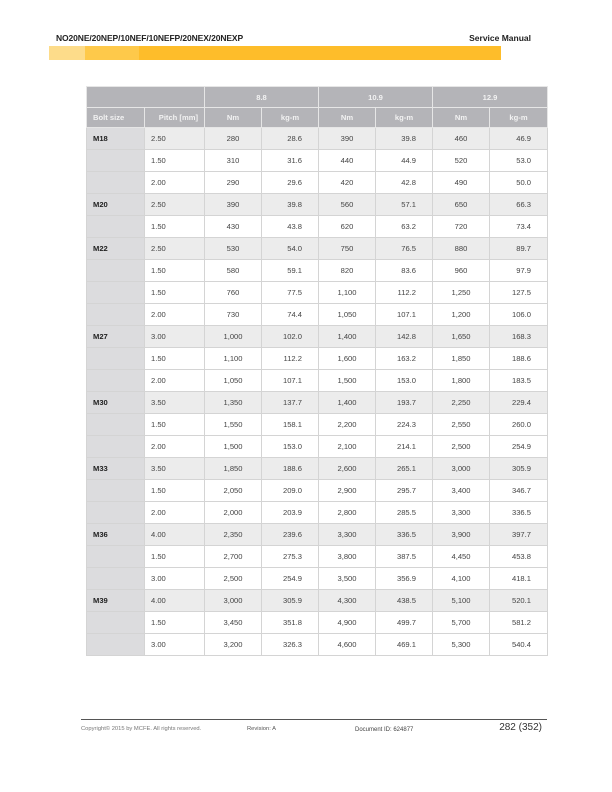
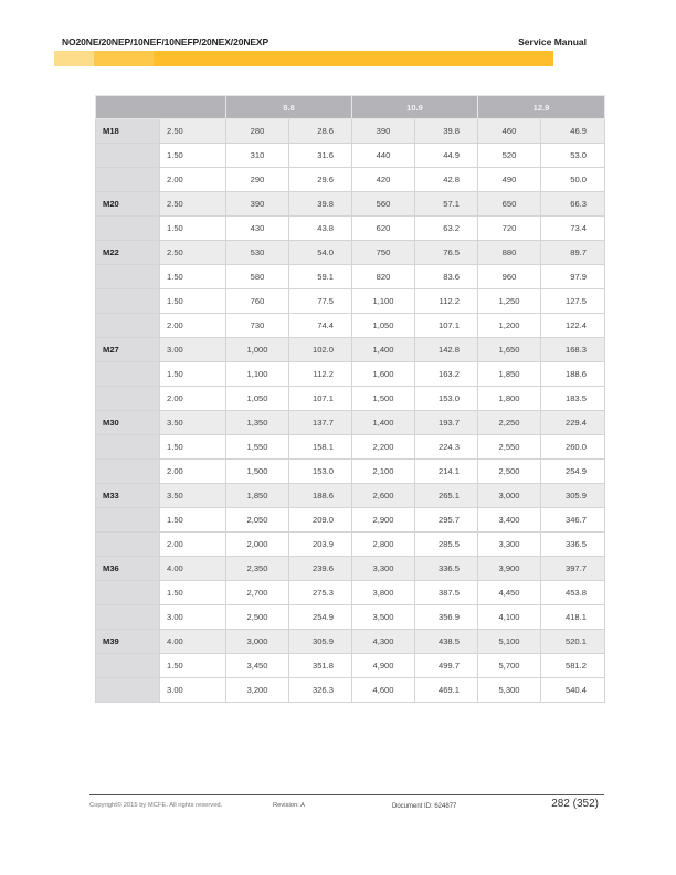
  NO20NE/20NEP/10NEF/10NEFP/20NEX/20NEXP
  Service Manual
  	8.8	10.9	12.9
- Bolt size	Pitch [mm]	Nm	kg-m	Nm	kg-m	Nm	kg-m
  M18	2.50	280	28.6	390	39.8	460	46.9
  	1.50	310	31.6	440	44.9	520	53.0
  	2.00	290	29.6	420	42.8	490	50.0
  M20	2.50	390	39.8	560	57.1	650	66.3
  	1.50	430	43.8	620	63.2	720	73.4
  M22	2.50	530	54.0	750	76.5	880	89.7
  	1.50	580	59.1	820	83.6	960	97.9
  	1.50	760	77.5	1,100	112.2	1,250	127.5
- 	2.00	730	74.4	1,050	107.1	1,200	106.0
+ 	2.00	730	74.4	1,050	107.1	1,200	122.4
  M27	3.00	1,000	102.0	1,400	142.8	1,650	168.3
  	1.50	1,100	112.2	1,600	163.2	1,850	188.6
  	2.00	1,050	107.1	1,500	153.0	1,800	183.5
  M30	3.50	1,350	137.7	1,400	193.7	2,250	229.4
  	1.50	1,550	158.1	2,200	224.3	2,550	260.0
  	2.00	1,500	153.0	2,100	214.1	2,500	254.9
  M33	3.50	1,850	188.6	2,600	265.1	3,000	305.9
  	1.50	2,050	209.0	2,900	295.7	3,400	346.7
  	2.00	2,000	203.9	2,800	285.5	3,300	336.5
  M36	4.00	2,350	239.6	3,300	336.5	3,900	397.7
  	1.50	2,700	275.3	3,800	387.5	4,450	453.8
  	3.00	2,500	254.9	3,500	356.9	4,100	418.1
  M39	4.00	3,000	305.9	4,300	438.5	5,100	520.1
  	1.50	3,450	351.8	4,900	499.7	5,700	581.2
  	3.00	3,200	326.3	4,600	469.1	5,300	540.4
  282 (352)
